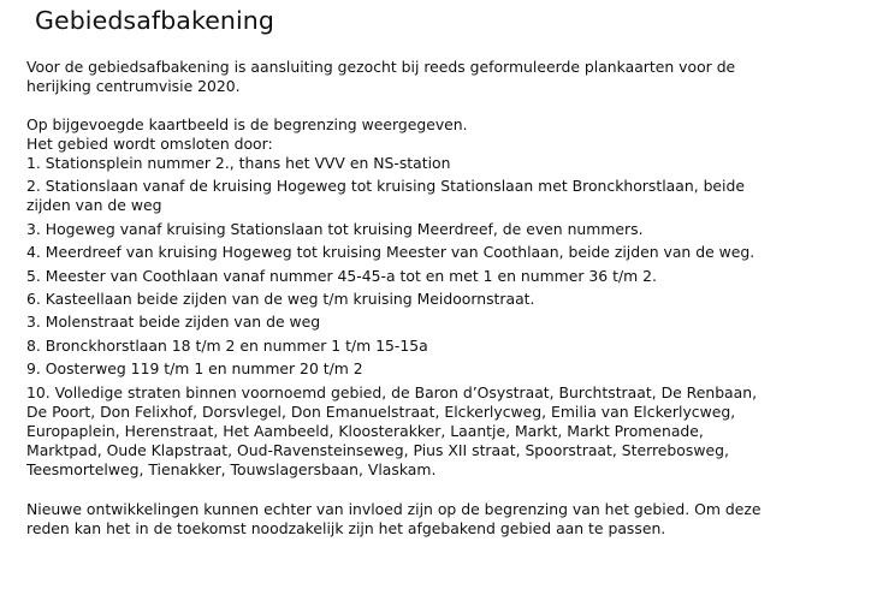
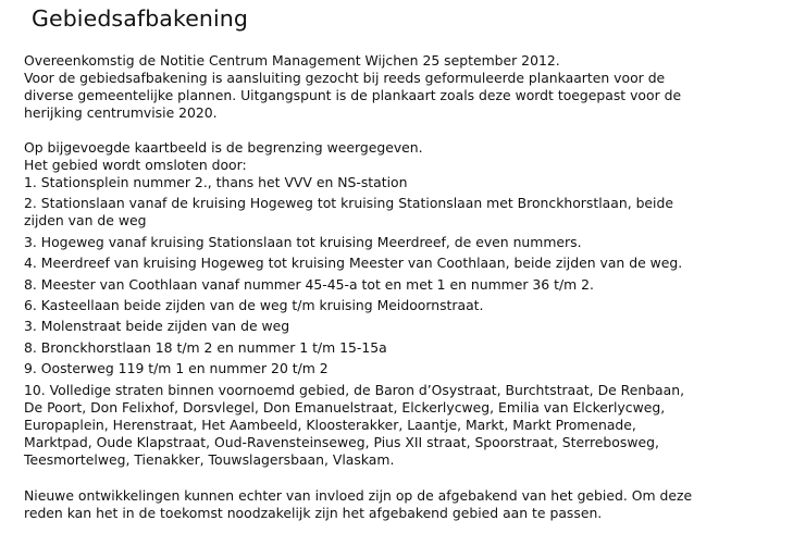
  Gebiedsafbakening
+ Overeenkomstig de Notitie Centrum Management Wijchen 25 september 2012.
  Voor de gebiedsafbakening is aansluiting gezocht bij reeds geformuleerde plankaarten voor de
+ diverse gemeentelijke plannen. Uitgangspunt is de plankaart zoals deze wordt toegepast voor de
  herijking centrumvisie 2020.
  Op bijgevoegde kaartbeeld is de begrenzing weergegeven.
  Het gebied wordt omsloten door:
  1. Stationsplein nummer 2., thans het VVV en NS-station
  2. Stationslaan vanaf de kruising Hogeweg tot kruising Stationslaan met Bronckhorstlaan, beide
  zijden van de weg
  3. Hogeweg vanaf kruising Stationslaan tot kruising Meerdreef, de even nummers.
  4. Meerdreef van kruising Hogeweg tot kruising Meester van Coothlaan, beide zijden van de weg.
- 5. Meester van Coothlaan vanaf nummer 45-45-a tot en met 1 en nummer 36 t/m 2.
+ 8. Meester van Coothlaan vanaf nummer 45-45-a tot en met 1 en nummer 36 t/m 2.
  6. Kasteellaan beide zijden van de weg t/m kruising Meidoornstraat.
  3. Molenstraat beide zijden van de weg
  8. Bronckhorstlaan 18 t/m 2 en nummer 1 t/m 15-15a
  9. Oosterweg 119 t/m 1 en nummer 20 t/m 2
  10. Volledige straten binnen voornoemd gebied, de Baron d’Osystraat, Burchtstraat, De Renbaan,
  De Poort, Don Felixhof, Dorsvlegel, Don Emanuelstraat, Elckerlycweg, Emilia van Elckerlycweg,
  Europaplein, Herenstraat, Het Aambeeld, Kloosterakker, Laantje, Markt, Markt Promenade,
  Marktpad, Oude Klapstraat, Oud-Ravensteinseweg, Pius XII straat, Spoorstraat, Sterrebosweg,
  Teesmortelweg, Tienakker, Touwslagersbaan, Vlaskam.
- Nieuwe ontwikkelingen kunnen echter van invloed zijn op de begrenzing van het gebied. Om deze
+ Nieuwe ontwikkelingen kunnen echter van invloed zijn op de afgebakend van het gebied. Om deze
  reden kan het in de toekomst noodzakelijk zijn het afgebakend gebied aan te passen.
